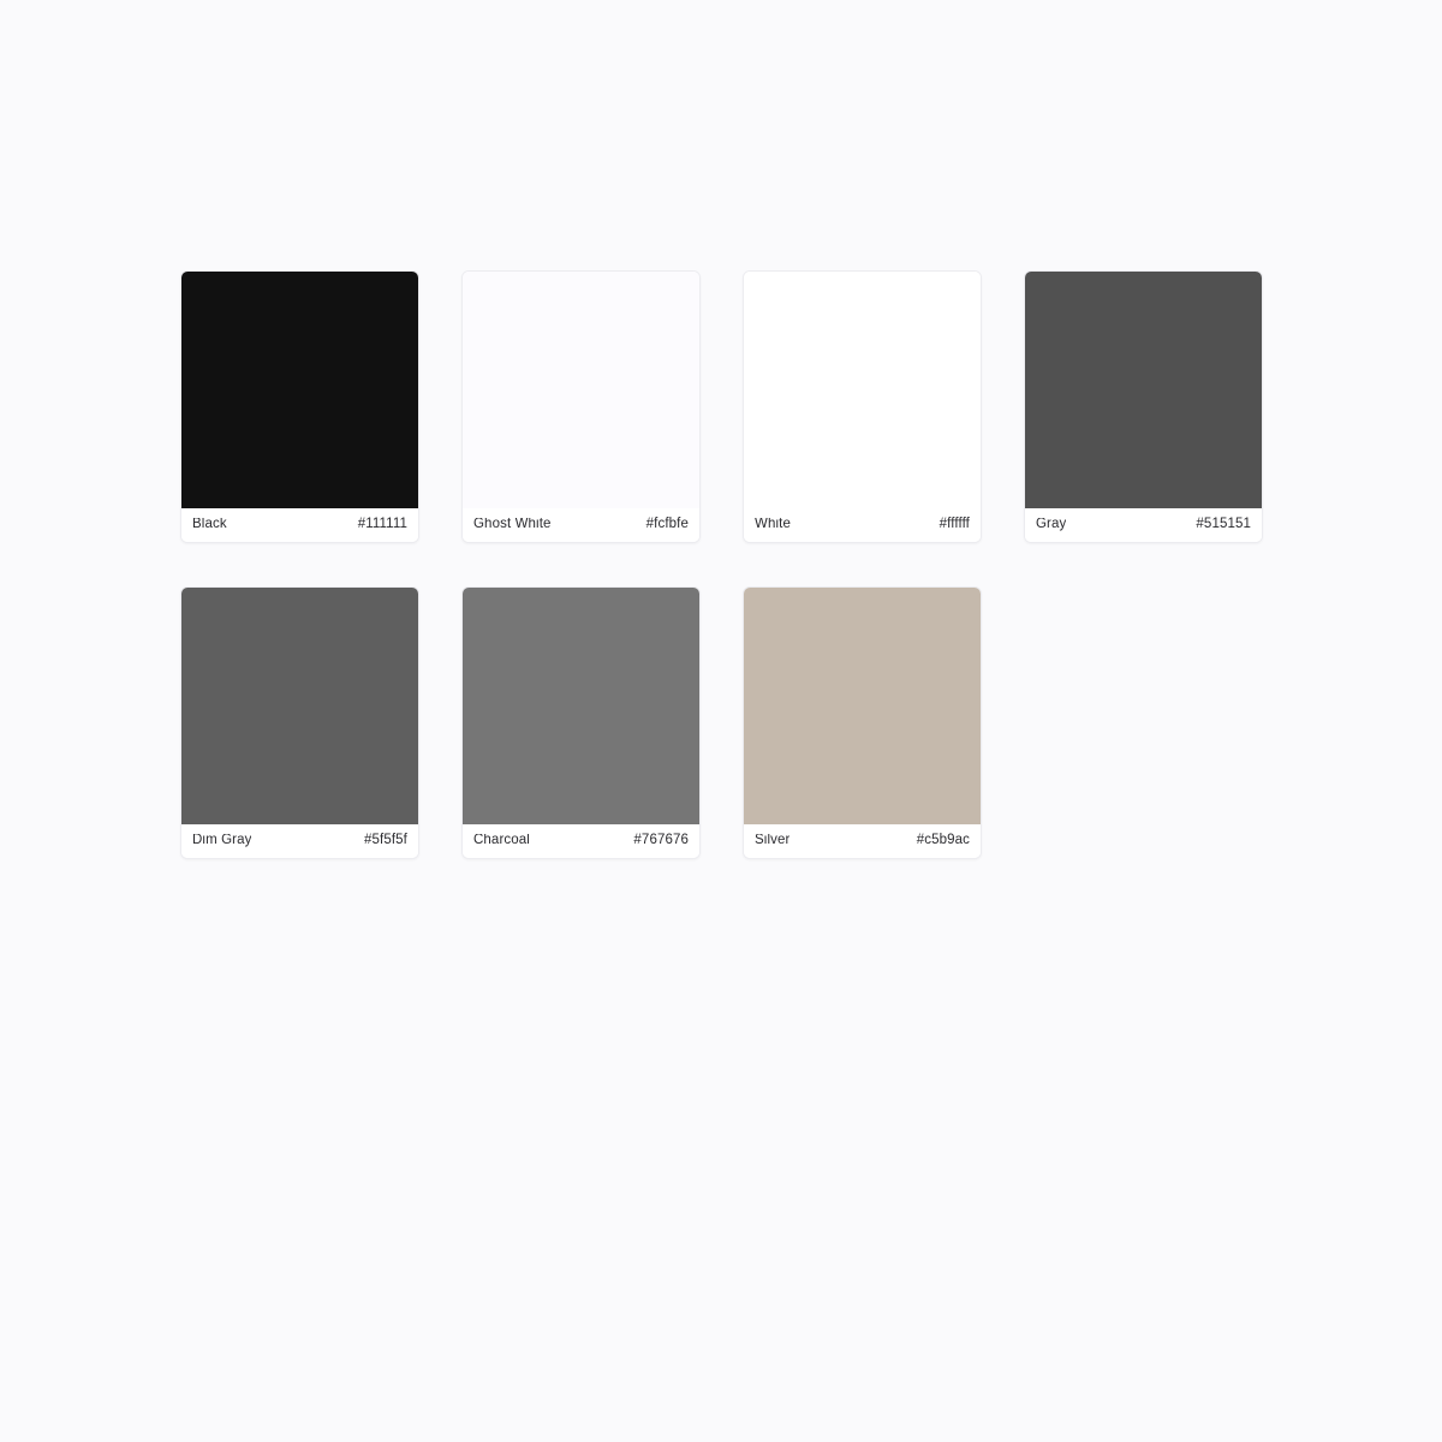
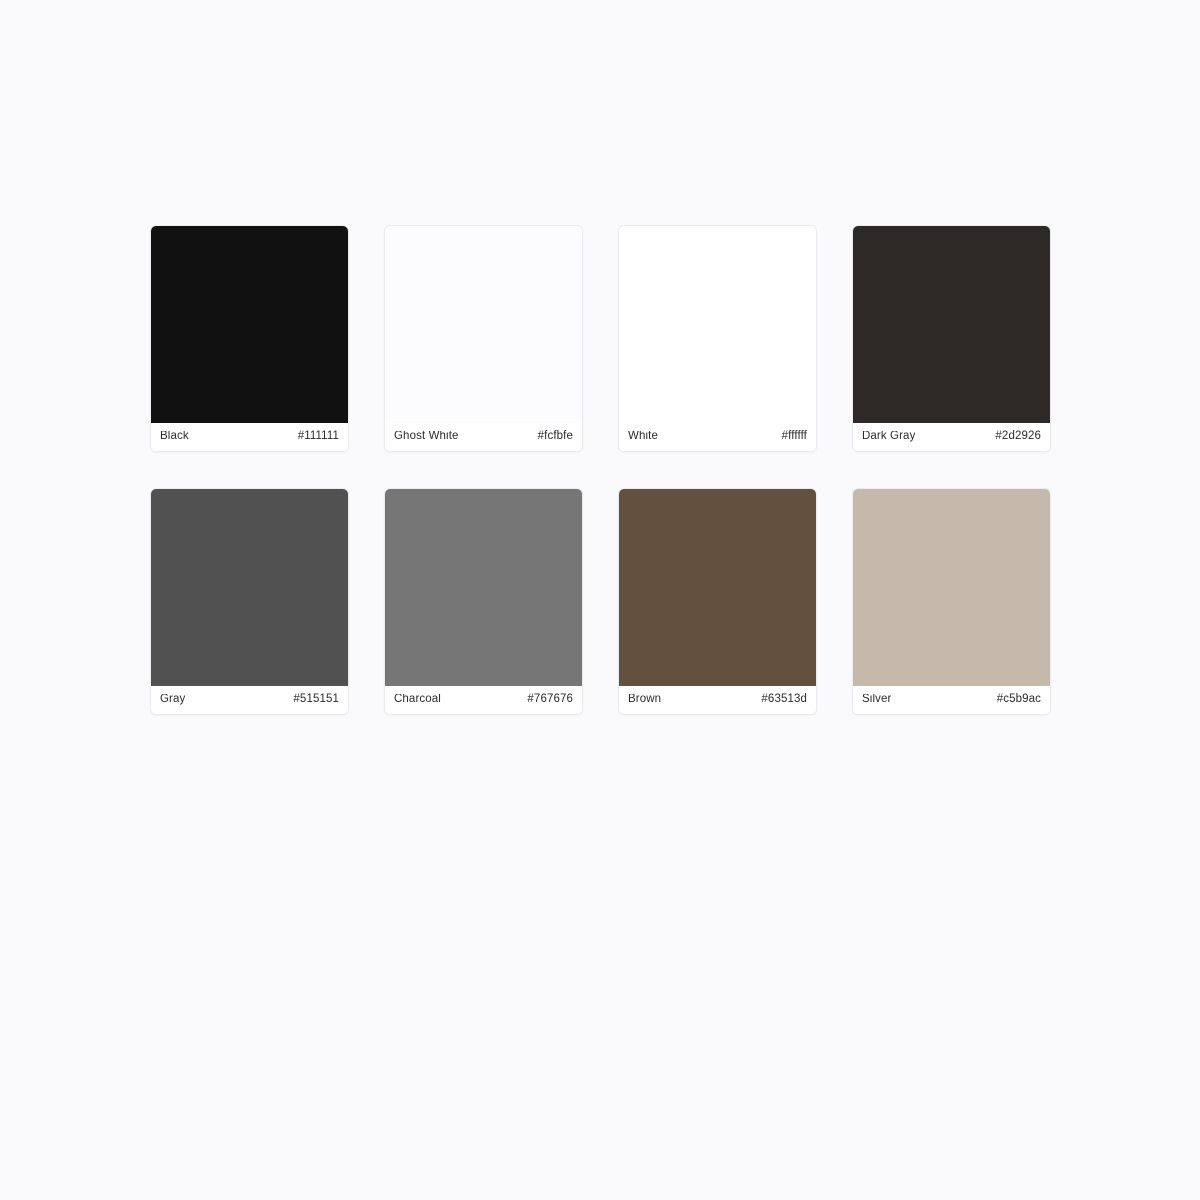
  Black
  #111111
  Ghost White
  #fcfbfe
  White
  #ffffff
+ Dark Gray
+ #2d2926
  Gray
  #515151
- Dim Gray
- #5f5f5f
  Charcoal
  #767676
+ Brown
+ #63513d
  Silver
  #c5b9ac
